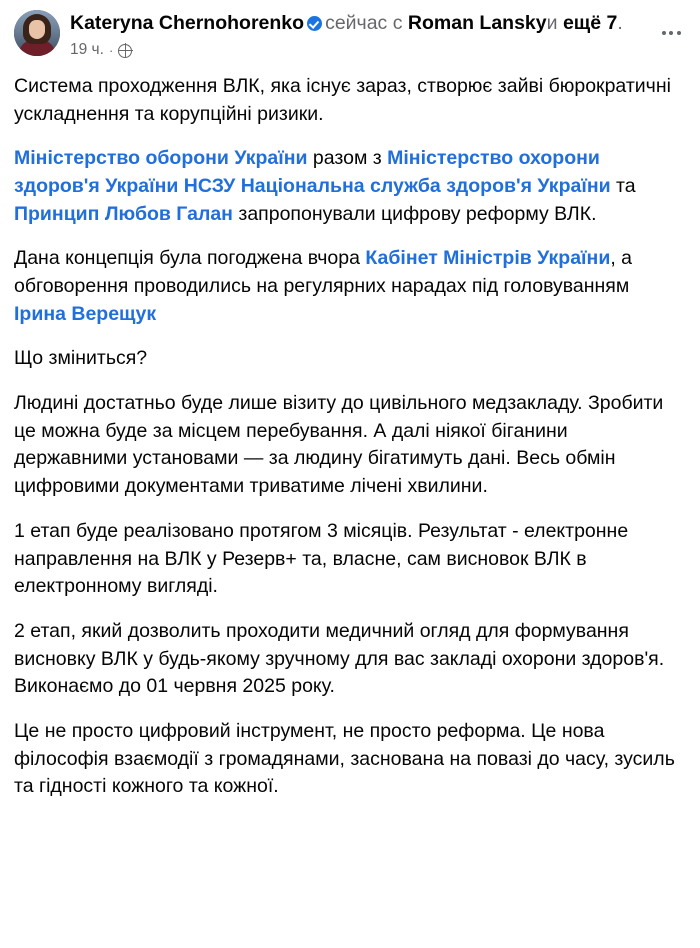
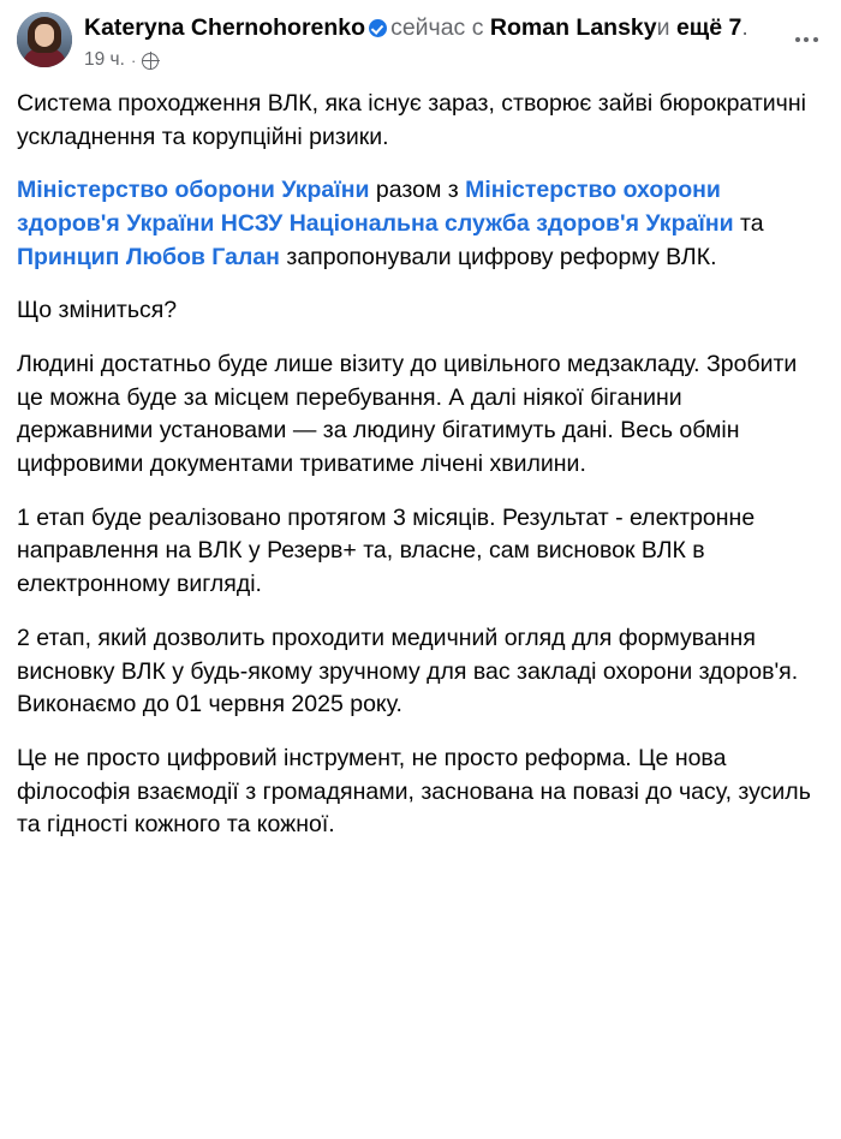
  Kateryna Chernohorenko сейчас с Roman Lanskyи ещё 7.
  19 ч.
  ·
  Система проходження ВЛК, яка існує зараз, створює зайві бюрократичні ускладнення та корупційні ризики.
  Міністерство оборони України разом з Міністерство охорони здоров'я України НСЗУ Національна служба здоров'я України та Принцип Любов Галан запропонували цифрову реформу ВЛК.
- Дана концепція була погоджена вчора Кабінет Міністрів України, а обговорення проводились на регулярних нарадах під головуванням Ірина Верещук
  Що зміниться?
  Людині достатньо буде лише візиту до цивільного медзакладу. Зробити це можна буде за місцем перебування. А далі ніякої біганини державними установами — за людину бігатимуть дані. Весь обмін цифровими документами триватиме лічені хвилини.
  1 етап буде реалізовано протягом 3 місяців. Результат - електронне направлення на ВЛК у Резерв+ та, власне, сам висновок ВЛК в електронному вигляді.
  2 етап, який дозволить проходити медичний огляд для формування висновку ВЛК у будь-якому зручному для вас закладі охорони здоров'я. Виконаємо до 01 червня 2025 року.
  Це не просто цифровий інструмент, не просто реформа. Це нова філософія взаємодії з громадянами, заснована на повазі до часу, зусиль та гідності кожного та кожної.
